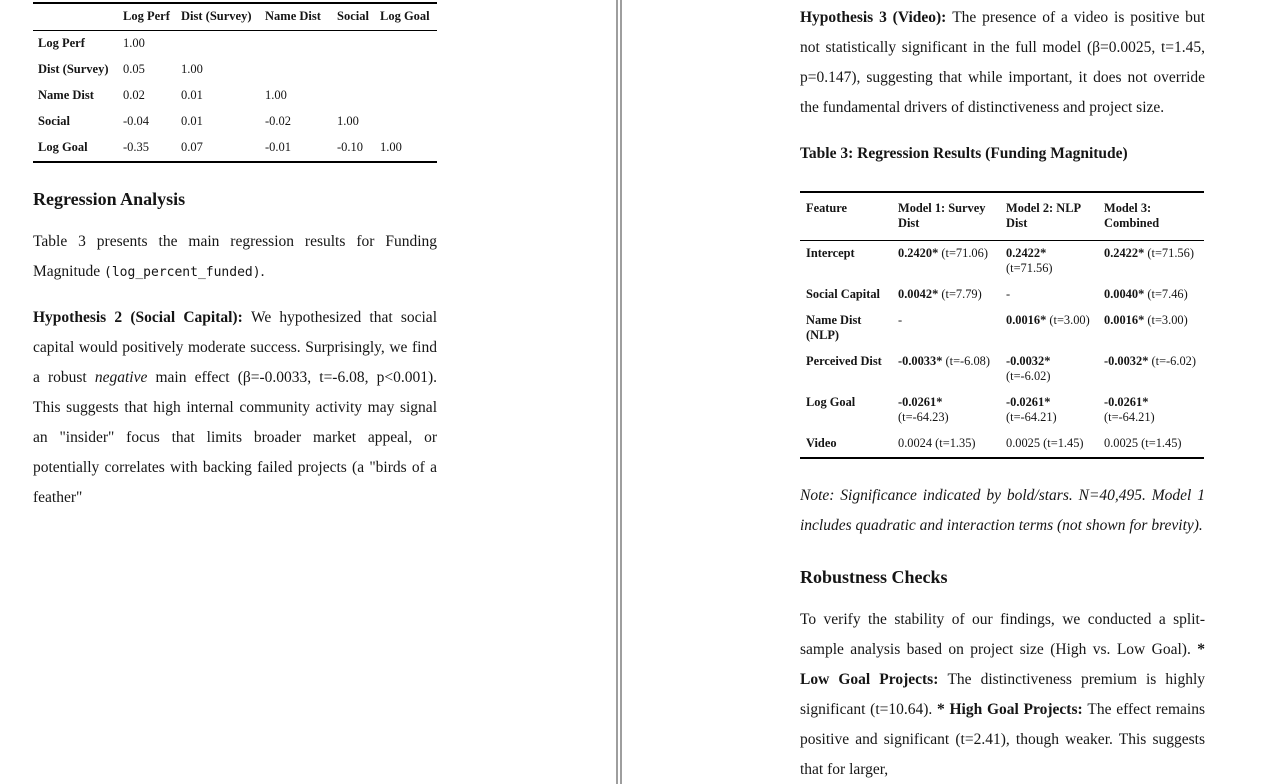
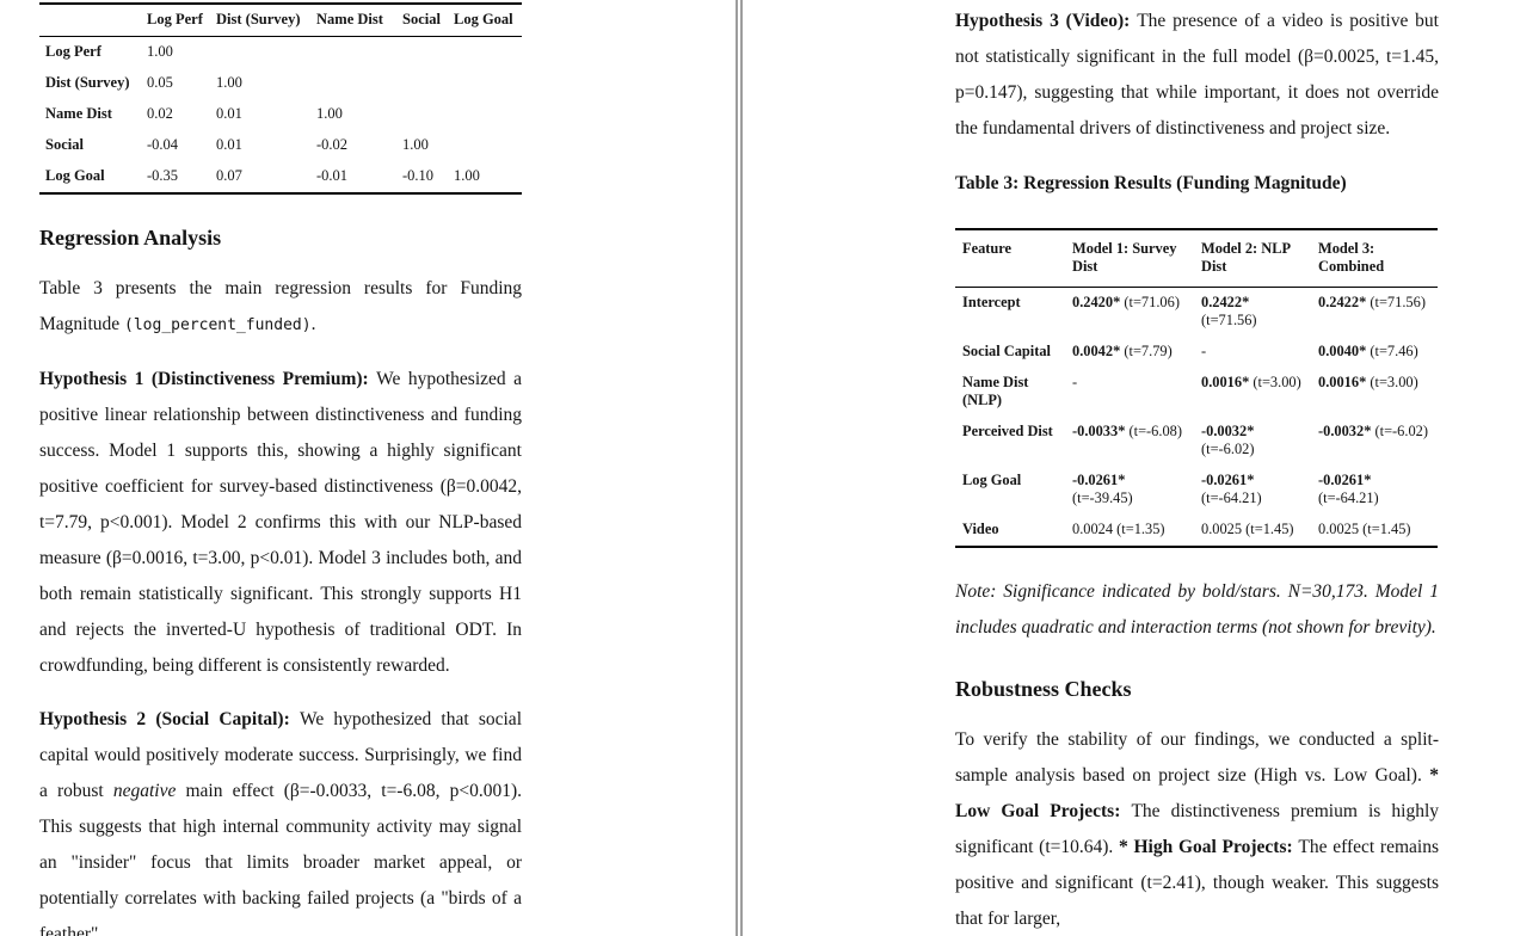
  	Log Perf	Dist (Survey)	Name Dist	Social	Log Goal
  Log Perf	1.00
  Dist (Survey)	0.05	1.00
  Name Dist	0.02	0.01	1.00
  Social	-0.04	0.01	-0.02	1.00
  Log Goal	-0.35	0.07	-0.01	-0.10	1.00
  Regression Analysis
  Table 3 presents the main regression results for Funding Magnitude (log_percent_funded).
+ Hypothesis 1 (Distinctiveness Premium): We hypothesized a positive linear relationship between distinctiveness and funding success. Model 1 supports this, showing a highly significant positive coefficient for survey-based distinctiveness (β=0.0042, t=7.79, p<0.001). Model 2 confirms this with our NLP-based measure (β=0.0016, t=3.00, p<0.01). Model 3 includes both, and both remain statistically significant. This strongly supports H1 and rejects the inverted-U hypothesis of traditional ODT. In crowdfunding, being different is consistently rewarded.
  Hypothesis 2 (Social Capital): We hypothesized that social capital would positively moderate success. Surprisingly, we find a robust negative main effect (β=-0.0033, t=-6.08, p<0.001). This suggests that high internal community activity may signal an "insider" focus that limits broader market appeal, or potentially correlates with backing failed projects (a "birds of a feather"
  Hypothesis 3 (Video): The presence of a video is positive but not statistically significant in the full model (β=0.0025, t=1.45, p=0.147), suggesting that while important, it does not override the fundamental drivers of distinctiveness and project size.
  Table 3: Regression Results (Funding Magnitude)
  Feature	Model 1: SurveyDist	Model 2: NLPDist	Model 3:Combined
  Intercept	0.2420* (t=71.06)	0.2422*(t=71.56)	0.2422* (t=71.56)
  Social Capital	0.0042* (t=7.79)	-	0.0040* (t=7.46)
  Name Dist(NLP)	-	0.0016* (t=3.00)	0.0016* (t=3.00)
  Perceived Dist	-0.0033* (t=-6.08)	-0.0032*(t=-6.02)	-0.0032* (t=-6.02)
- Log Goal	-0.0261*(t=-64.23)	-0.0261*(t=-64.21)	-0.0261*(t=-64.21)
+ Log Goal	-0.0261*(t=-39.45)	-0.0261*(t=-64.21)	-0.0261*(t=-64.21)
  Video	0.0024 (t=1.35)	0.0025 (t=1.45)	0.0025 (t=1.45)
- Note: Significance indicated by bold/stars. N=40,495. Model 1 includes quadratic and interaction terms (not shown for brevity).
+ Note: Significance indicated by bold/stars. N=30,173. Model 1 includes quadratic and interaction terms (not shown for brevity).
  Robustness Checks
  To verify the stability of our findings, we conducted a split-sample analysis based on project size (High vs. Low Goal). * Low Goal Projects: The distinctiveness premium is highly significant (t=10.64). * High Goal Projects: The effect remains positive and significant (t=2.41), though weaker. This suggests that for larger,
